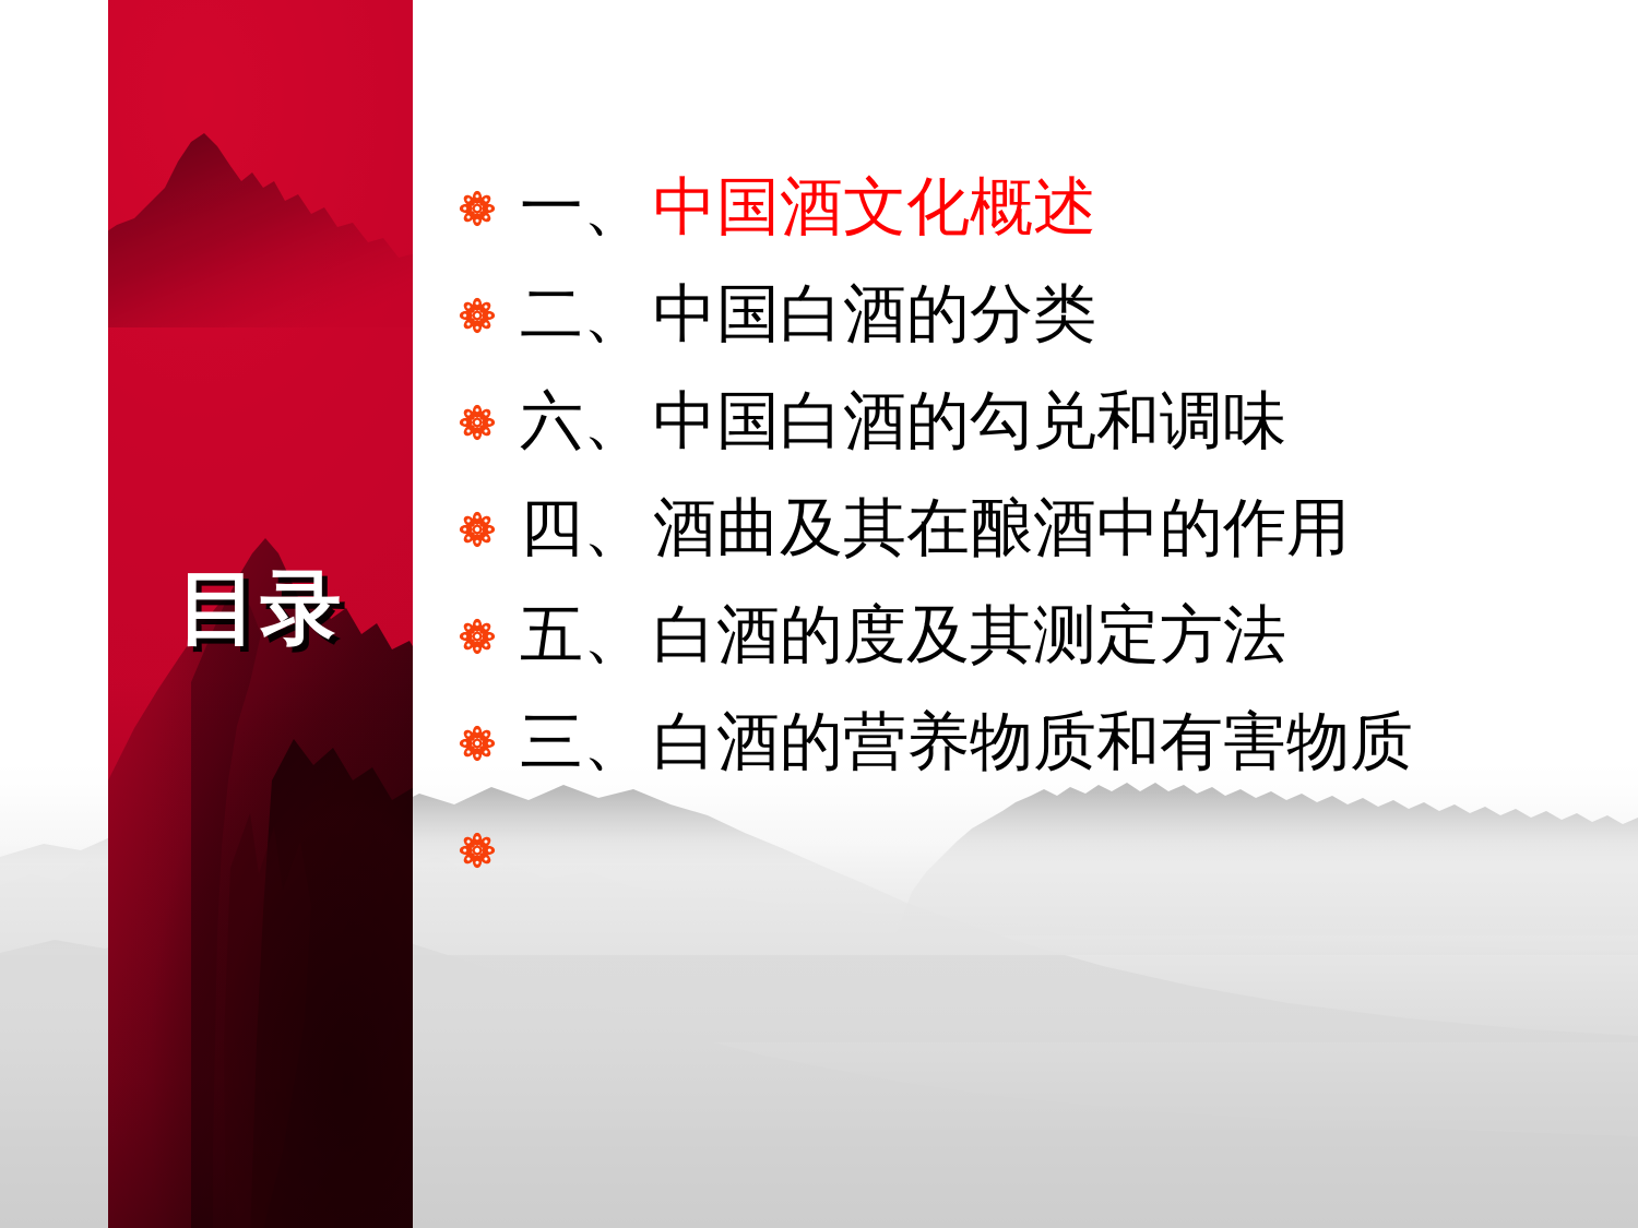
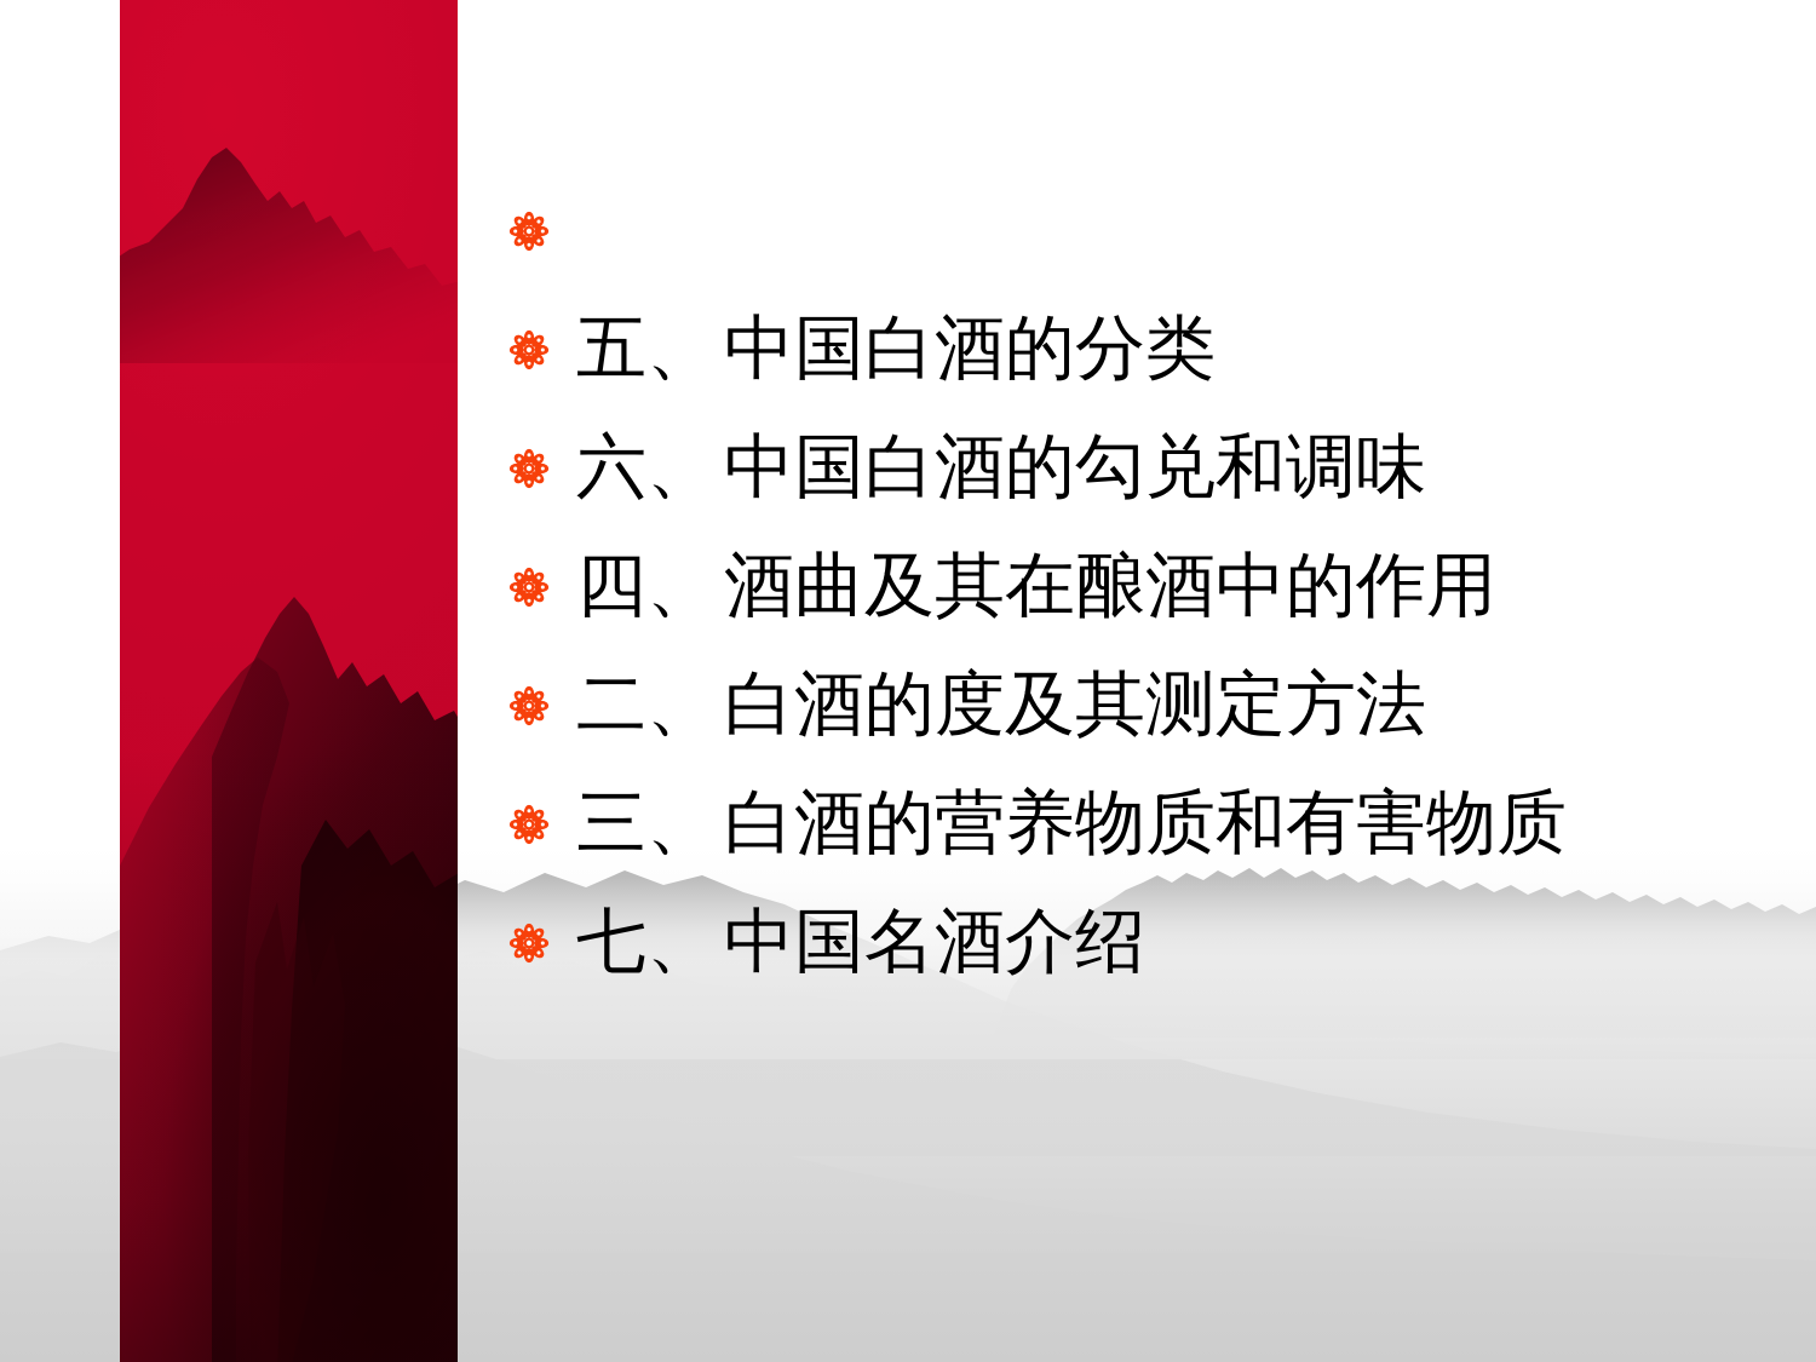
- 目录
- 一、中国酒文化概述
- 二、中国白酒的分类
+ 五、中国白酒的分类
  六、中国白酒的勾兑和调味
  四、酒曲及其在酿酒中的作用
- 五、白酒的度及其测定方法
+ 二、白酒的度及其测定方法
  三、白酒的营养物质和有害物质
+ 七、中国名酒介绍
